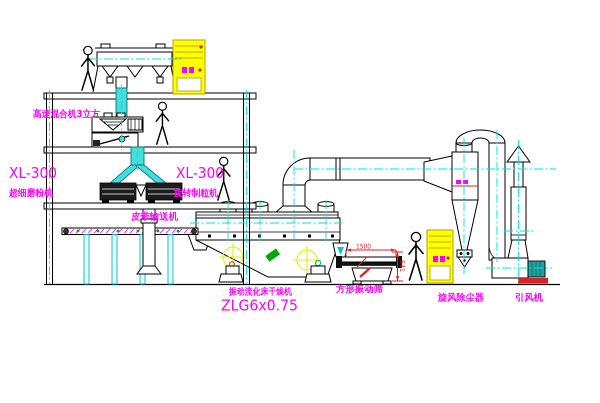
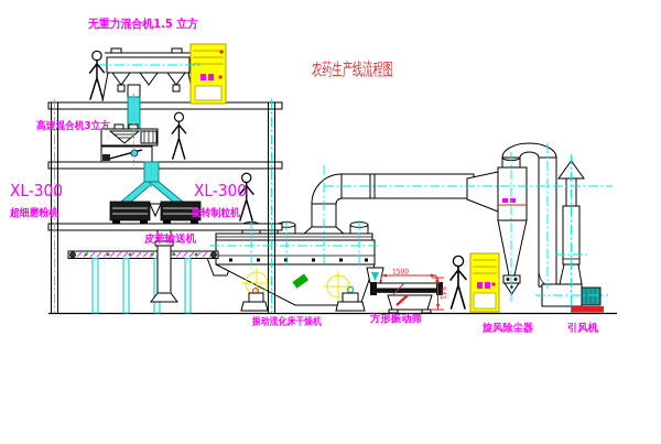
+ 农药生产线流程图
+ 无重力混合机1.5 立方
  高速混合机3立方
  XL-300
  超细磨粉机
  XL-300
  旋转制粒机
  皮带输送机
  振动流化床干燥机
- ZLG6x0.75
  方形振动筛
  旋风除尘器
  引风机
  1500
